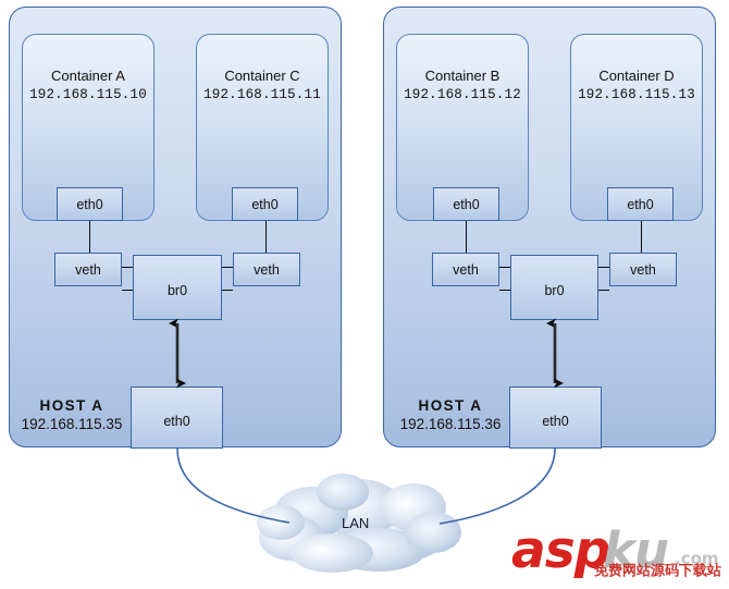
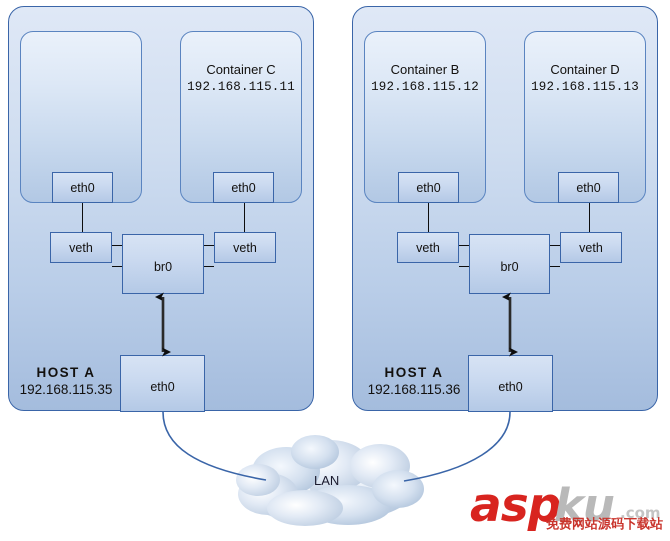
- Container A
- 192.168.115.10
  Container C
  192.168.115.11
  eth0
  eth0
  veth
  veth
  br0
  eth0
  HOST A
  192.168.115.35
  Container B
  192.168.115.12
  Container D
  192.168.115.13
  eth0
  eth0
  veth
  veth
  br0
  eth0
  HOST A
  192.168.115.36
  LAN
  asp
  ku
  .com
  免费网站源码下载站
